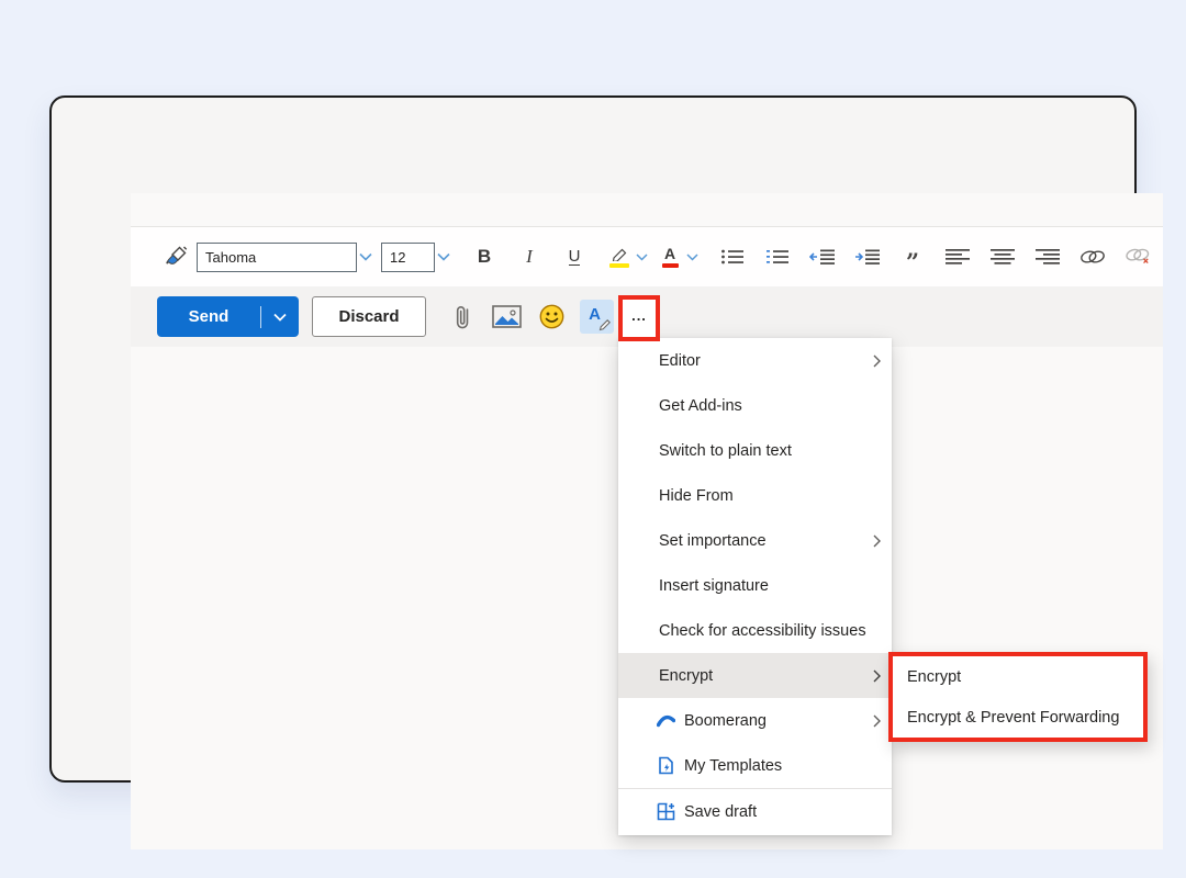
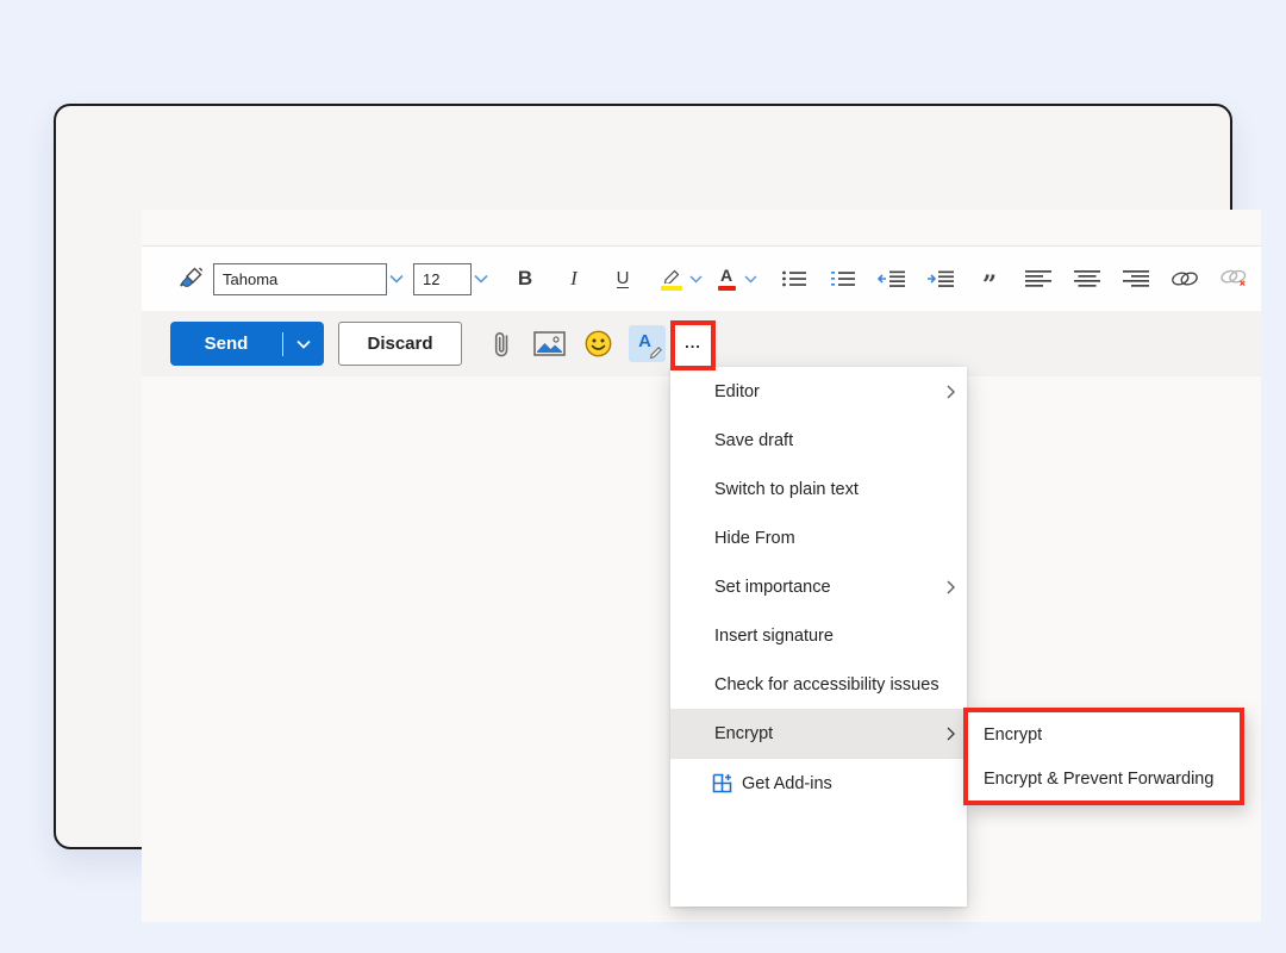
  Tahoma
  12
  B
  I
  U
  A
  ”
  Send
  Discard
  A
  ...
  Editor
- Get Add-ins
+ Save draft
  Switch to plain text
  Hide From
  Set importance
  Insert signature
  Check for accessibility issues
  Encrypt
- Boomerang
- My Templates
- Save draft
+ Get Add-ins
  Encrypt
  Encrypt & Prevent Forwarding
